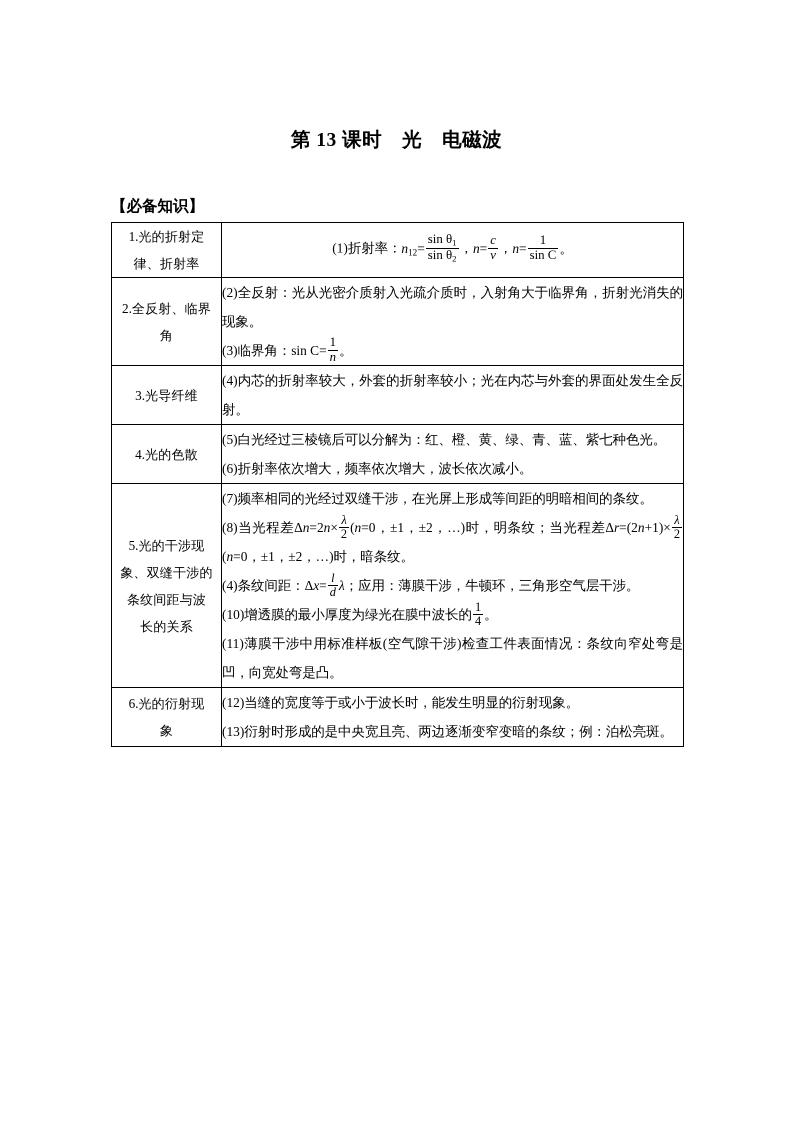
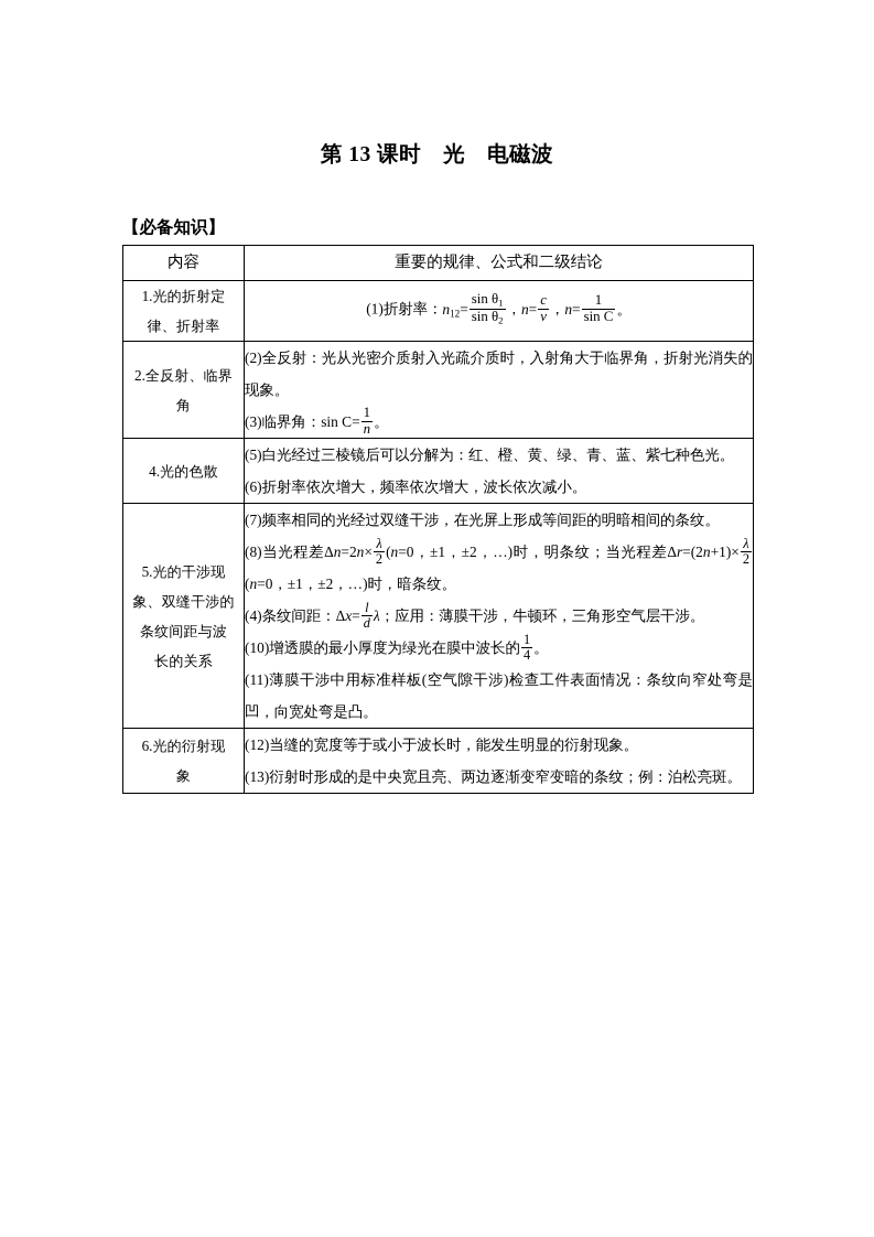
  第 13 课时 光 电磁波
  【必备知识】
+ 内容	重要的规律、公式和二级结论
  1.光的折射定 律、折射率	(1)折射率：n12=sin θ1sin θ2，n=cv ，n=1sin C 。
  2.全反射、临界 角	(2)全反射：光从光密介质射入光疏介质时，入射角大于临界角，折射光消失的现象。 (3)临界角：sin C=1n 。
- 3.光导纤维	(4)内芯的折射率较大，外套的折射率较小；光在内芯与外套的界面处发生全反射。
  4.光的色散	(5)白光经过三棱镜后可以分解为：红、橙、黄、绿、青、蓝、紫七种色光。 (6)折射率依次增大，频率依次增大，波长依次减小。
  5.光的干涉现 象、双缝干涉的 条纹间距与波 长的关系	(7)频率相同的光经过双缝干涉，在光屏上形成等间距的明暗相间的条纹。 (8)当光程差Δn=2n×λ2 (n=0，±1，±2，…)时，明条纹；当光程差Δr=(2n+1)×λ2(n=0，±1，±2，…)时，暗条纹。 (4)条纹间距：Δx=ld λ；应用：薄膜干涉，牛顿环，三角形空气层干涉。 (10)增透膜的最小厚度为绿光在膜中波长的14 。 (11)薄膜干涉中用标准样板(空气隙干涉)检查工件表面情况：条纹向窄处弯是凹，向宽处弯是凸。
  6.光的衍射现 象	(12)当缝的宽度等于或小于波长时，能发生明显的衍射现象。 (13)衍射时形成的是中央宽且亮、两边逐渐变窄变暗的条纹；例：泊松亮斑。
